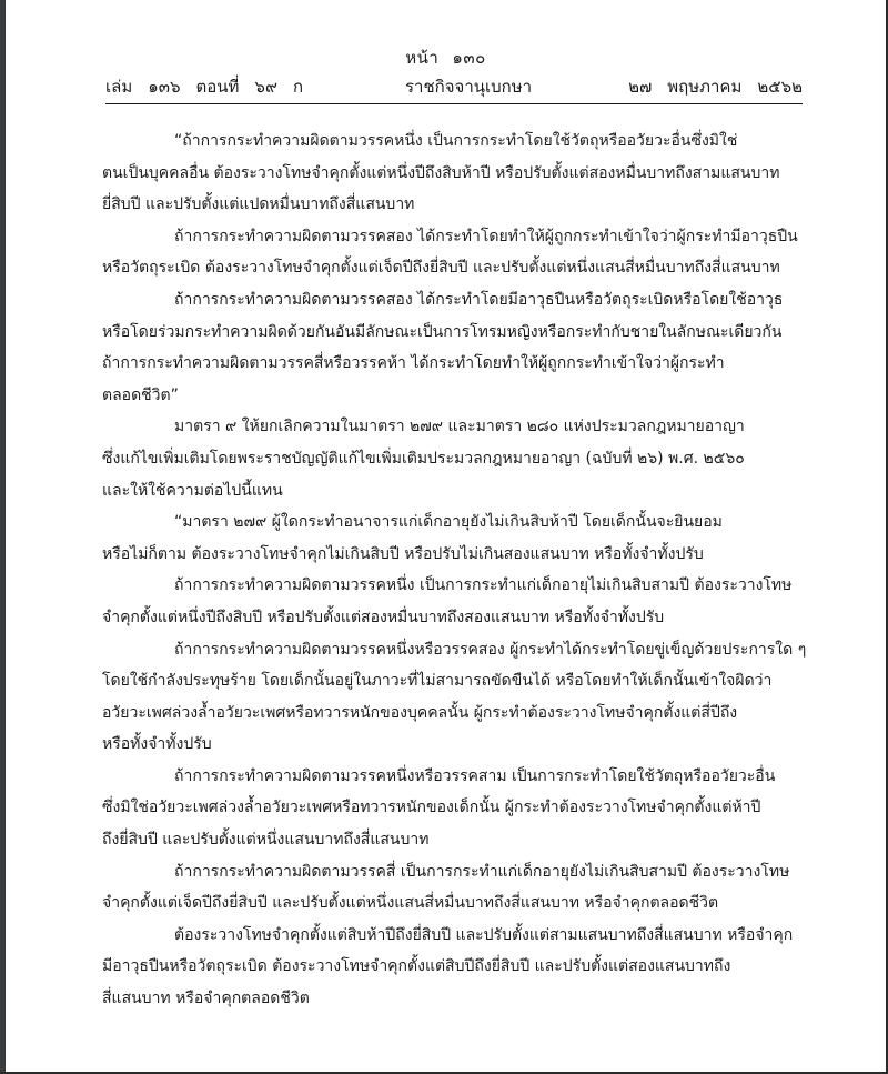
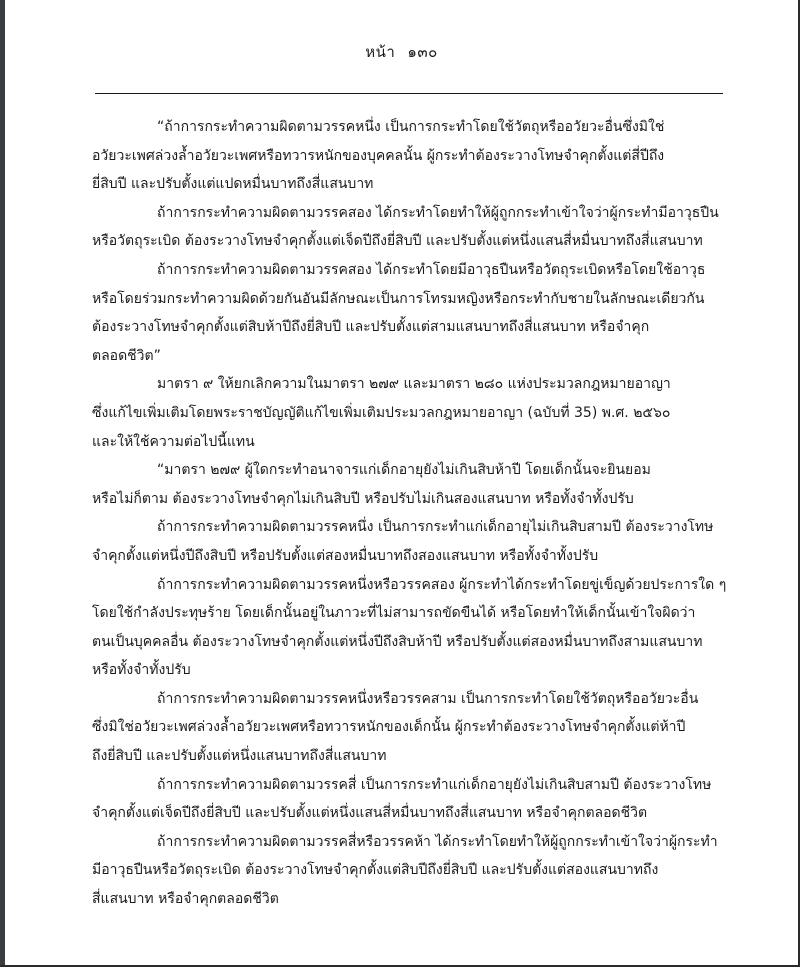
  หน้า ๑๓๐
- เล่ม ๑๓๖ ตอนที่ ๖๙ ก
- ราชกิจจานุเบกษา
- ๒๗ พฤษภาคม ๒๕๖๒
  “ถ้าการกระทำความผิดตามวรรคหนึ่ง เป็นการกระทำโดยใช้วัตถุหรืออวัยวะอื่นซึ่งมิใช่
- ตนเป็นบุคคลอื่น ต้องระวางโทษจำคุกตั้งแต่หนึ่งปีถึงสิบห้าปี หรือปรับตั้งแต่สองหมื่นบาทถึงสามแสนบาท
+ อวัยวะเพศล่วงล้ำอวัยวะเพศหรือทวารหนักของบุคคลนั้น ผู้กระทำต้องระวางโทษจำคุกตั้งแต่สี่ปีถึง
  ยี่สิบปี และปรับตั้งแต่แปดหมื่นบาทถึงสี่แสนบาท
  ถ้าการกระทำความผิดตามวรรคสอง ได้กระทำโดยทำให้ผู้ถูกกระทำเข้าใจว่าผู้กระทำมีอาวุธปืน
  หรือวัตถุระเบิด ต้องระวางโทษจำคุกตั้งแต่เจ็ดปีถึงยี่สิบปี และปรับตั้งแต่หนึ่งแสนสี่หมื่นบาทถึงสี่แสนบาท
  ถ้าการกระทำความผิดตามวรรคสอง ได้กระทำโดยมีอาวุธปืนหรือวัตถุระเบิดหรือโดยใช้อาวุธ
  หรือโดยร่วมกระทำความผิดด้วยกันอันมีลักษณะเป็นการโทรมหญิงหรือกระทำกับชายในลักษณะเดียวกัน
- ถ้าการกระทำความผิดตามวรรคสี่หรือวรรคห้า ได้กระทำโดยทำให้ผู้ถูกกระทำเข้าใจว่าผู้กระทำ
+ ต้องระวางโทษจำคุกตั้งแต่สิบห้าปีถึงยี่สิบปี และปรับตั้งแต่สามแสนบาทถึงสี่แสนบาท หรือจำคุก
  ตลอดชีวิต”
  มาตรา ๙ ให้ยกเลิกความในมาตรา ๒๗๙ และมาตรา ๒๘๐ แห่งประมวลกฎหมายอาญา
- ซึ่งแก้ไขเพิ่มเติมโดยพระราชบัญญัติแก้ไขเพิ่มเติมประมวลกฎหมายอาญา (ฉบับที่ ๒๖) พ.ศ. ๒๕๖๐
+ ซึ่งแก้ไขเพิ่มเติมโดยพระราชบัญญัติแก้ไขเพิ่มเติมประมวลกฎหมายอาญา (ฉบับที่ 35) พ.ศ. ๒๕๖๐
  และให้ใช้ความต่อไปนี้แทน
  “มาตรา ๒๗๙ ผู้ใดกระทำอนาจารแก่เด็กอายุยังไม่เกินสิบห้าปี โดยเด็กนั้นจะยินยอม
  หรือไม่ก็ตาม ต้องระวางโทษจำคุกไม่เกินสิบปี หรือปรับไม่เกินสองแสนบาท หรือทั้งจำทั้งปรับ
  ถ้าการกระทำความผิดตามวรรคหนึ่ง เป็นการกระทำแก่เด็กอายุไม่เกินสิบสามปี ต้องระวางโทษ
  จำคุกตั้งแต่หนึ่งปีถึงสิบปี หรือปรับตั้งแต่สองหมื่นบาทถึงสองแสนบาท หรือทั้งจำทั้งปรับ
  ถ้าการกระทำความผิดตามวรรคหนึ่งหรือวรรคสอง ผู้กระทำได้กระทำโดยขู่เข็ญด้วยประการใด ๆ
  โดยใช้กำลังประทุษร้าย โดยเด็กนั้นอยู่ในภาวะที่ไม่สามารถขัดขืนได้ หรือโดยทำให้เด็กนั้นเข้าใจผิดว่า
- อวัยวะเพศล่วงล้ำอวัยวะเพศหรือทวารหนักของบุคคลนั้น ผู้กระทำต้องระวางโทษจำคุกตั้งแต่สี่ปีถึง
+ ตนเป็นบุคคลอื่น ต้องระวางโทษจำคุกตั้งแต่หนึ่งปีถึงสิบห้าปี หรือปรับตั้งแต่สองหมื่นบาทถึงสามแสนบาท
  หรือทั้งจำทั้งปรับ
  ถ้าการกระทำความผิดตามวรรคหนึ่งหรือวรรคสาม เป็นการกระทำโดยใช้วัตถุหรืออวัยวะอื่น
  ซึ่งมิใช่อวัยวะเพศล่วงล้ำอวัยวะเพศหรือทวารหนักของเด็กนั้น ผู้กระทำต้องระวางโทษจำคุกตั้งแต่ห้าปี
  ถึงยี่สิบปี และปรับตั้งแต่หนึ่งแสนบาทถึงสี่แสนบาท
  ถ้าการกระทำความผิดตามวรรคสี่ เป็นการกระทำแก่เด็กอายุยังไม่เกินสิบสามปี ต้องระวางโทษ
  จำคุกตั้งแต่เจ็ดปีถึงยี่สิบปี และปรับตั้งแต่หนึ่งแสนสี่หมื่นบาทถึงสี่แสนบาท หรือจำคุกตลอดชีวิต
- ต้องระวางโทษจำคุกตั้งแต่สิบห้าปีถึงยี่สิบปี และปรับตั้งแต่สามแสนบาทถึงสี่แสนบาท หรือจำคุก
+ ถ้าการกระทำความผิดตามวรรคสี่หรือวรรคห้า ได้กระทำโดยทำให้ผู้ถูกกระทำเข้าใจว่าผู้กระทำ
  มีอาวุธปืนหรือวัตถุระเบิด ต้องระวางโทษจำคุกตั้งแต่สิบปีถึงยี่สิบปี และปรับตั้งแต่สองแสนบาทถึง
  สี่แสนบาท หรือจำคุกตลอดชีวิต
